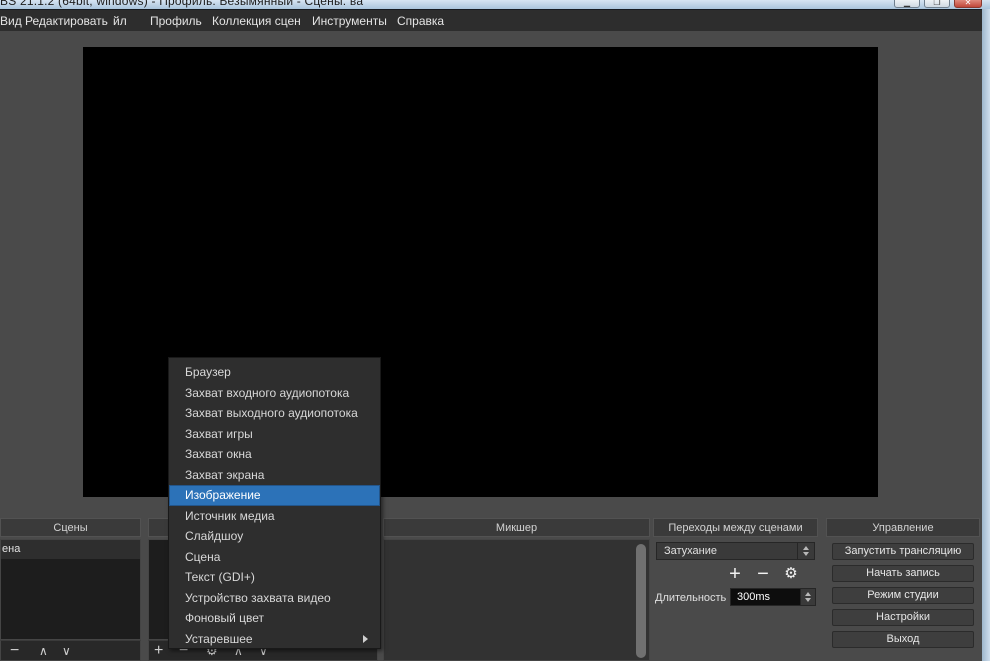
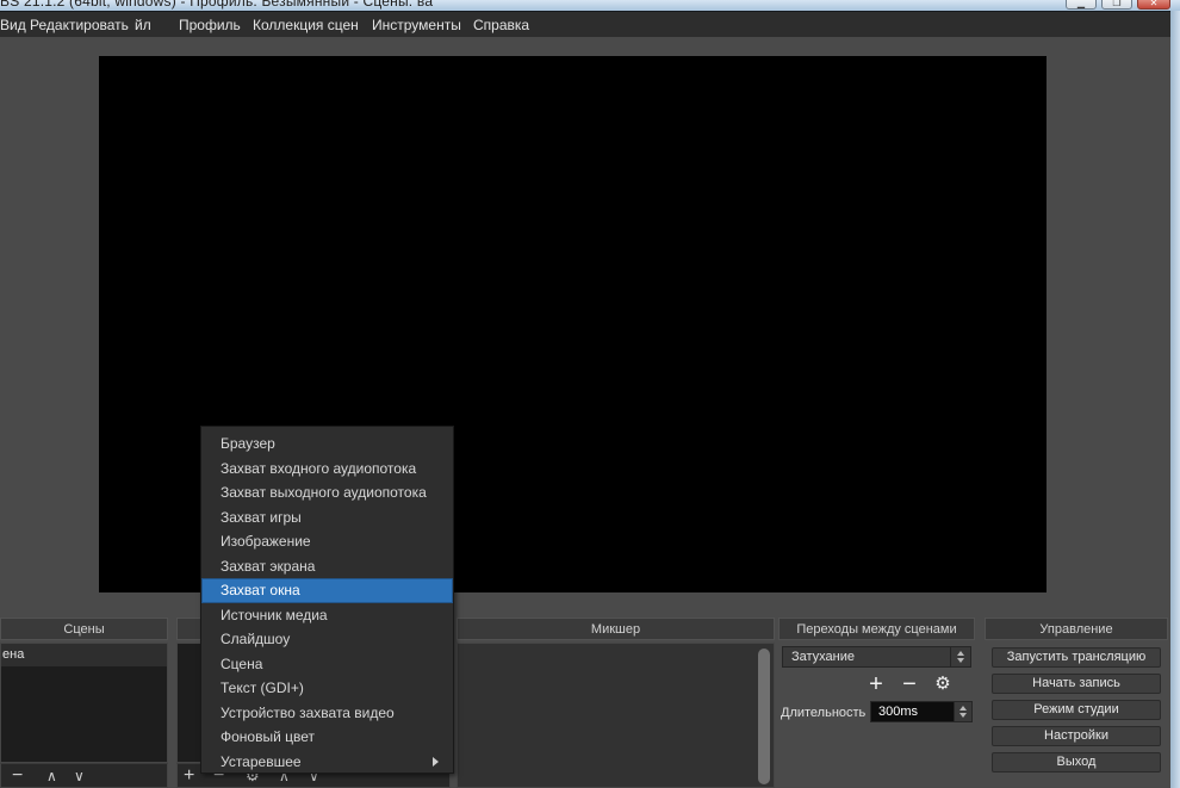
  BS 21.1.2 (64bit, windows) - Профиль: Безымянный - Сцены: ва
  ▁
  ❐
  ✕
  Вид
  Редактировать
  йл
  Профиль
  Коллекция сцен
  Инструменты
  Справка
  Сцены
  ена
  −
  ∧
  ∨
  +
  −
  ⚙
  ∧
  ∨
  Микшер
  Переходы между сценами
  Затухание
  +
  −
  ⚙
  Длительность
  300ms
  Управление
  Запустить трансляцию
  Начать запись
  Режим студии
  Настройки
  Выход
  Браузер
  Захват входного аудиопотока
  Захват выходного аудиопотока
  Захват игры
- Захват окна
+ Изображение
  Захват экрана
- Изображение
+ Захват окна
  Источник медиа
  Слайдшоу
  Сцена
  Текст (GDI+)
  Устройство захвата видео
  Фоновый цвет
  Устаревшее
